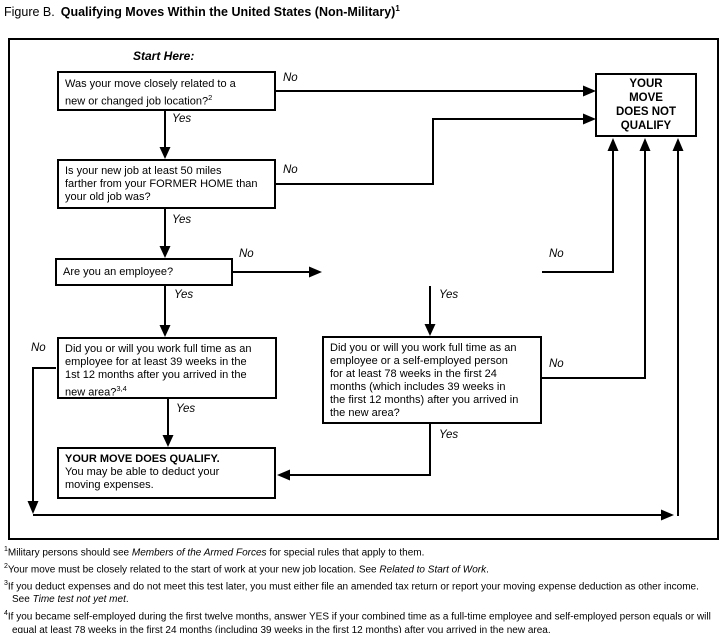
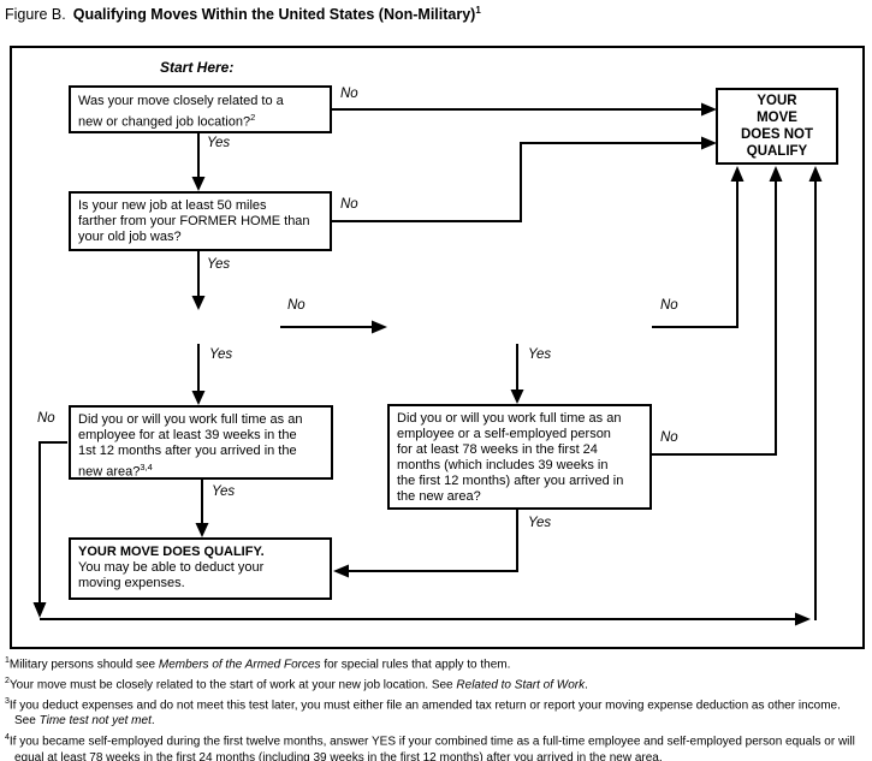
  Figure B. Qualifying Moves Within the United States (Non-Military)1
  Start Here:
  Was your move closely related to a
  new or changed job location?2
  Is your new job at least 50 miles
  farther from your FORMER HOME than
  your old job was?
- Are you an employee?
  Did you or will you work full time as an
  employee for at least 39 weeks in the
  1st 12 months after you arrived in the
  new area?3,4
  Did you or will you work full time as an
  employee or a self-employed person
  for at least 78 weeks in the first 24
  months (which includes 39 weeks in
  the first 12 months) after you arrived in
  the new area?
  YOUR MOVE DOES QUALIFY.
  You may be able to deduct your
  moving expenses.
  YOUR
  MOVE
  DOES NOT
  QUALIFY
  No
  Yes
  No
  Yes
  No
  Yes
  No
  Yes
  No
  Yes
  No
  Yes
  Military persons should see Members of the Armed Forces for special rules that apply to them.
  Your move must be closely related to the start of work at your new job location. See Related to Start of Work.
  If you deduct expenses and do not meet this test later, you must either file an amended tax return or report your moving expense deduction as other income.
  See Time test not yet met.
  If you became self-employed during the first twelve months, answer YES if your combined time as a full-time employee and self-employed person equals or will
  equal at least 78 weeks in the first 24 months (including 39 weeks in the first 12 months) after you arrived in the new area.
